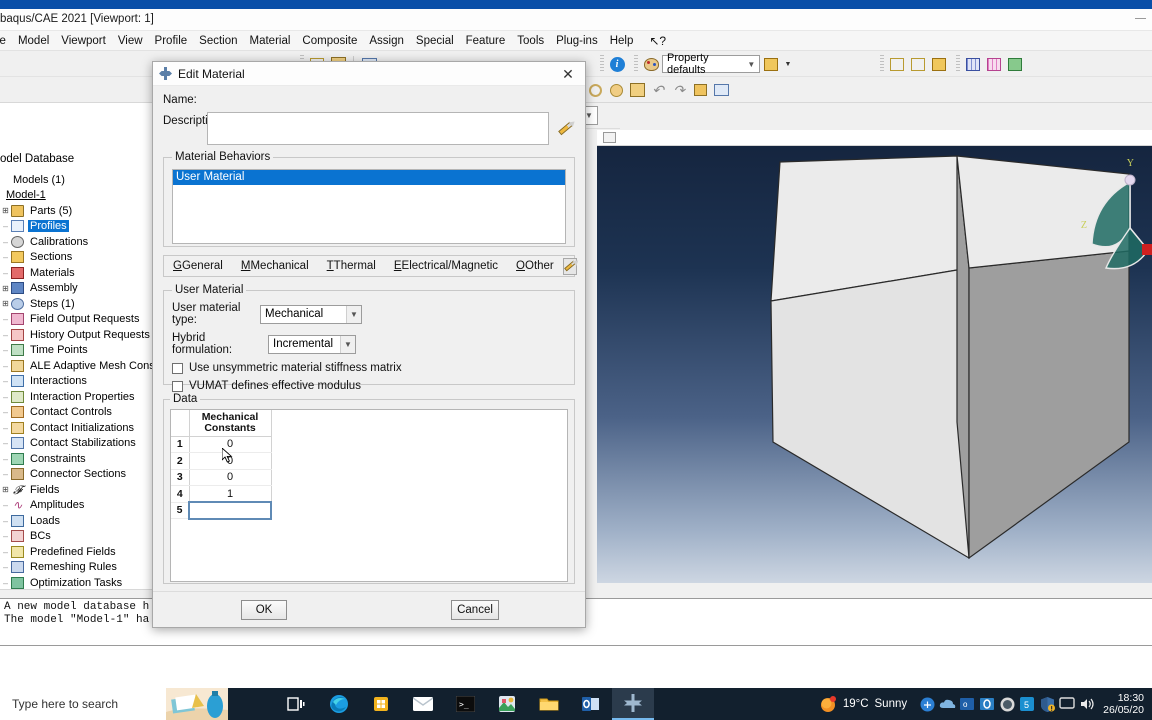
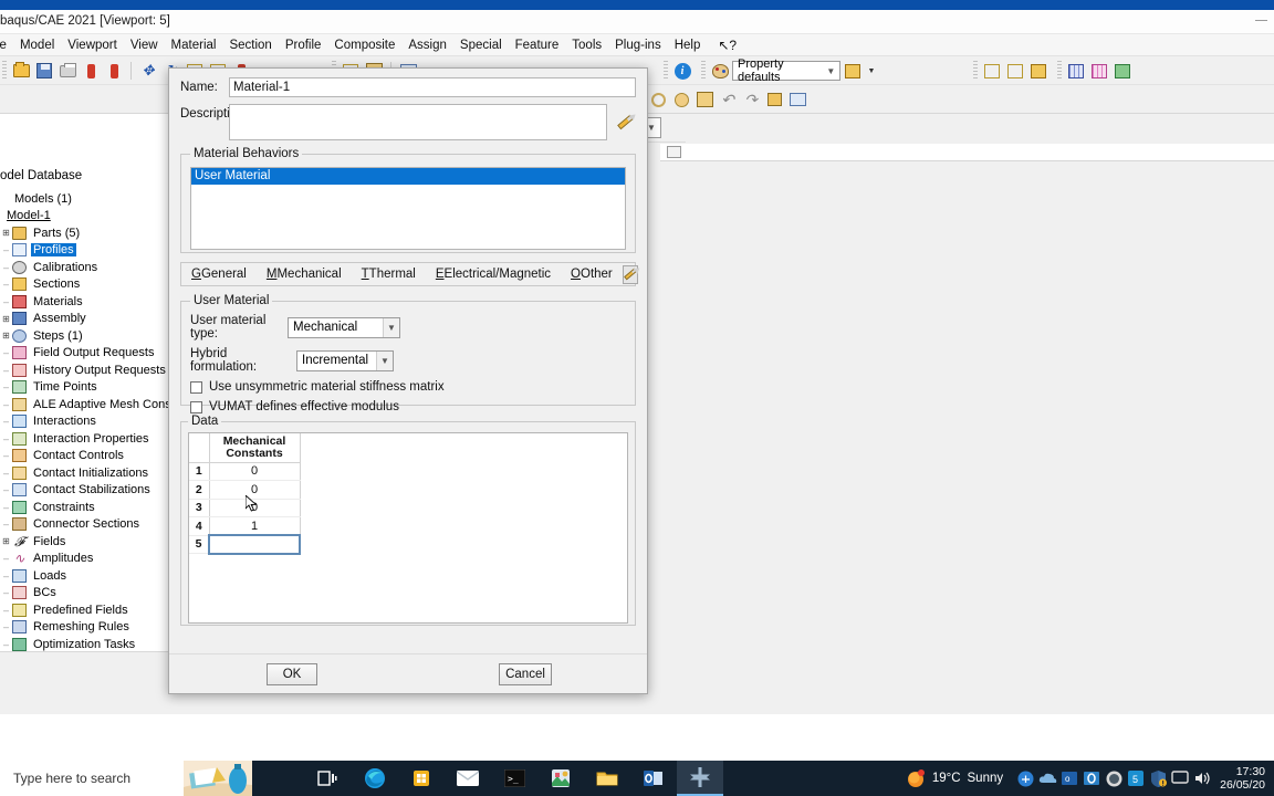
- baqus/CAE 2021 [Viewport: 1]
+ baqus/CAE 2021 [Viewport: 5]
  Model
  Viewport
  View
- Profile
+ Material
  Section
- Material
+ Profile
  Composite
  Assign
  Special
  Feature
  Tools
  Plug-ins
  Help
  ↖?
+ ✥
  i
  Property defaults
  ▼
  ↶
  ↷
  ▼
  odel Database
  Models (1)
  Model-1
  ⊞
  Parts (5)
  –
  Profiles
  –
  Calibrations
  –
  Sections
  –
  Materials
  ⊞
  Assembly
  ⊞
  Steps (1)
  –
  Field Output Requests
  –
  History Output Requests
  –
  Time Points
  –
  ALE Adaptive Mesh Con
  –
  Interactions
  –
  Interaction Properties
  –
  Contact Controls
  –
  Contact Initializations
  –
  Contact Stabilizations
  –
  Constraints
  –
  Connector Sections
  ⊞
  𝓕
  Fields
  –
  ∿
  Amplitudes
  –
  Loads
  –
  BCs
  –
  Predefined Fields
  –
  Remeshing Rules
  –
  Optimization Tasks
- Y
- Z
- A new model database h
- The model "Model-1" ha
- Edit Material
- ✕
  Name:
+ Material-1
  Material Behaviors
  User Material
  GGeneral
  MMechanical
  TThermal
  EElectrical/Magnetic
  OOther
  User Material
  User material type:
  Mechanical
  ▼
  Hybrid formulation:
  Incremental
  ▼
  Use unsymmetric material stiffness matrix
  VUMAT defines effective modulus
  Data
  	Mechanical Constants
  1	0
  2	0
  3	0
  4	1
  5
  OK
  Cancel
  Type here to search
  >_
  19°C
  Sunny
  o
  5
- 18:30
+ 17:30
  26/05/20
